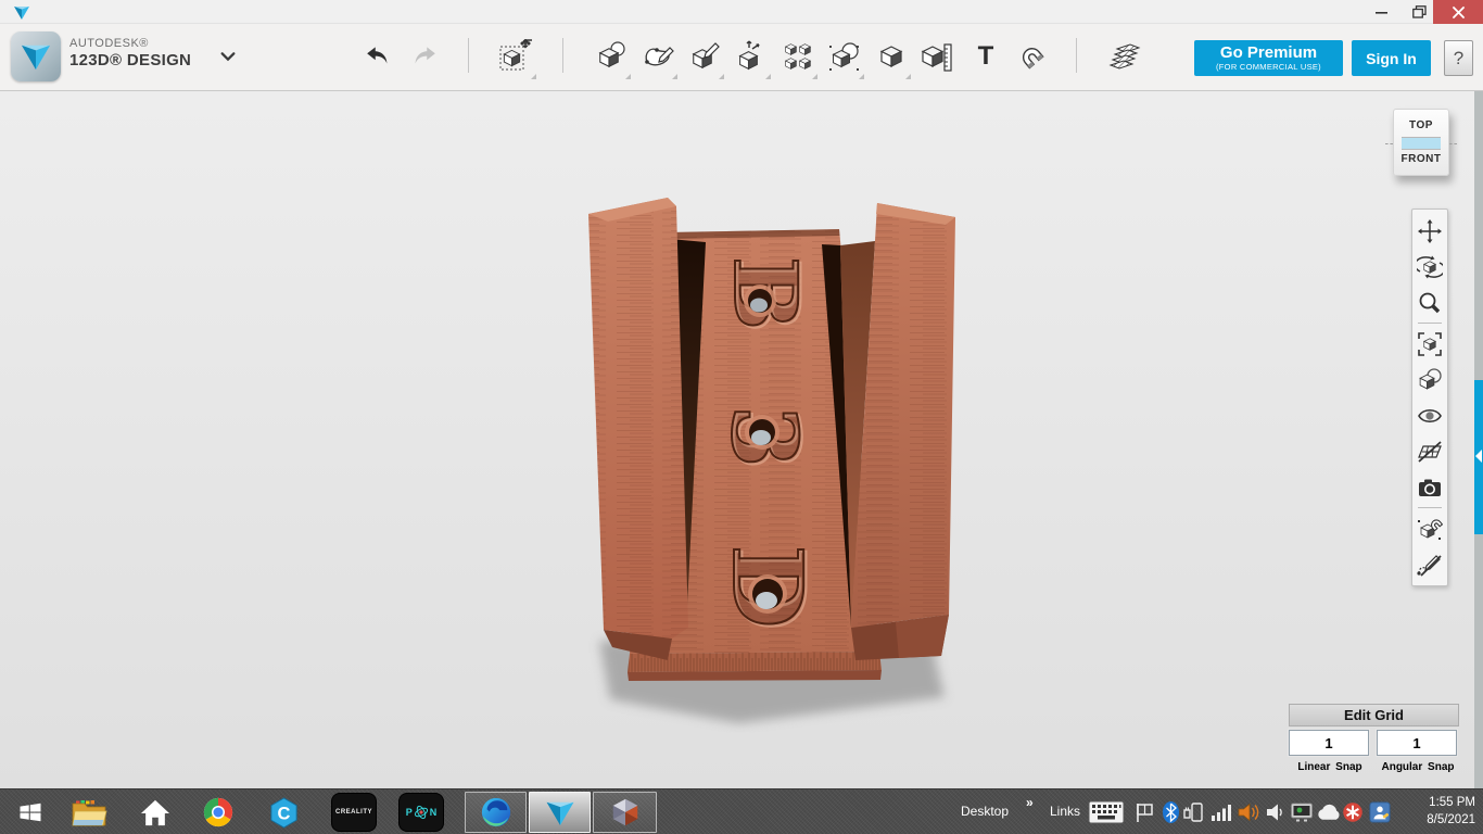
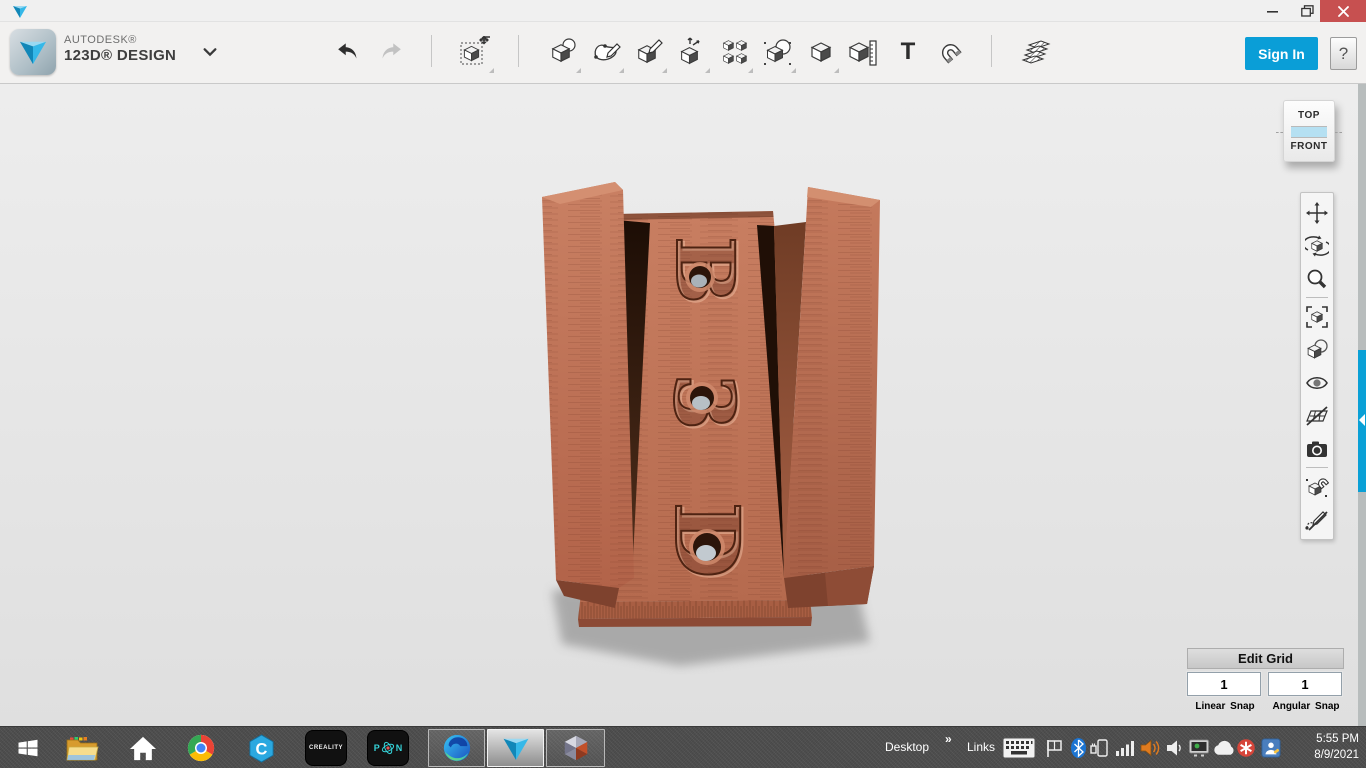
  AUTODESK®
  123D® DESIGN
  T
- Go Premium
- (FOR COMMERCIAL USE)
  Sign In
  ?
  TOP
  FRONT
  Edit Grid
  1
  1
  Linear Snap
  Angular Snap
  C
  P
  N
  Desktop
  »
  Links
- 1:55 PM
+ 5:55 PM
- 8/5/2021
+ 8/9/2021
